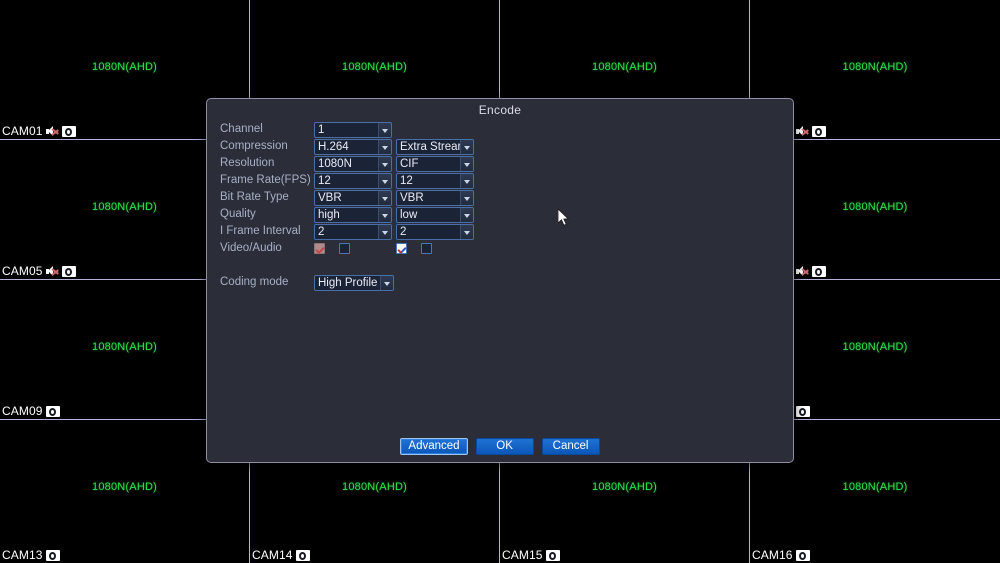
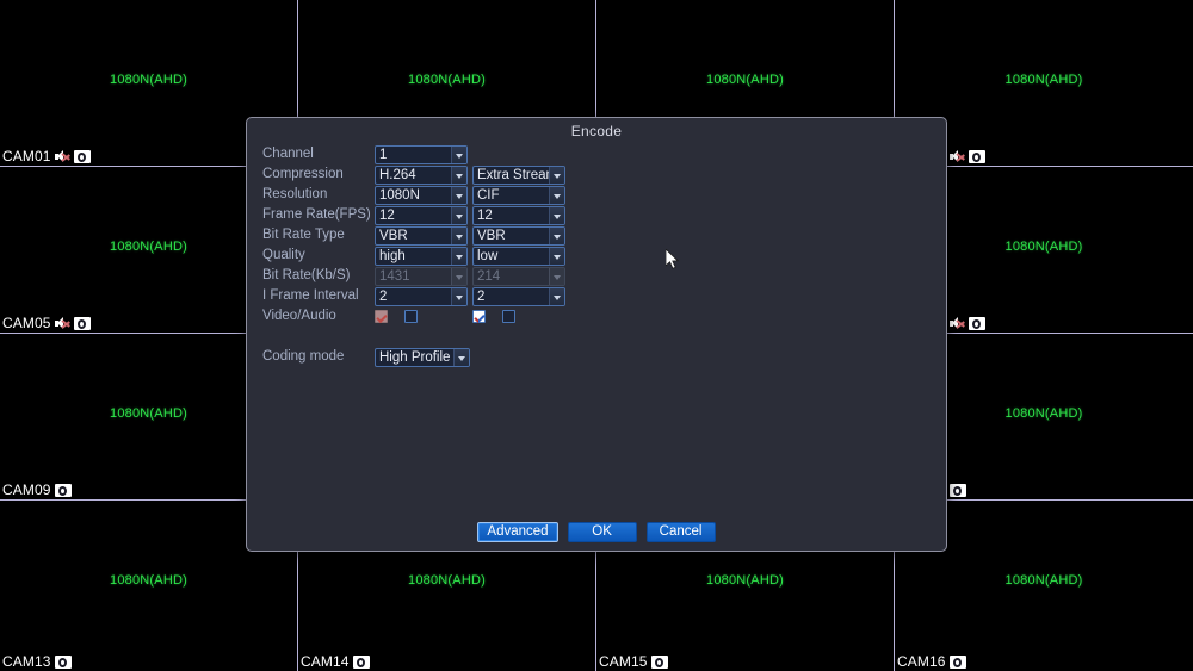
  1080N(AHD)
  CAM01
  1080N(AHD)
  1080N(AHD)
  1080N(AHD)
  1080N(AHD)
  CAM05
  1080N(AHD)
  1080N(AHD)
  CAM09
  1080N(AHD)
  1080N(AHD)
  CAM13
  1080N(AHD)
  CAM14
  1080N(AHD)
  CAM15
  1080N(AHD)
  CAM16
  Encode
  Channel
  1
  Compression
  H.264
  Extra Strea
  Resolution
  1080N
  CIF
  Frame Rate(FPS)
  12
  12
  Bit Rate Type
  VBR
  VBR
  Quality
  high
  low
+ Bit Rate(Kb/S)
+ 1431
+ 214
  I Frame Interval
  2
  2
  Video/Audio
  Coding mode
  High Profile
  Advanced
  OK
  Cancel
